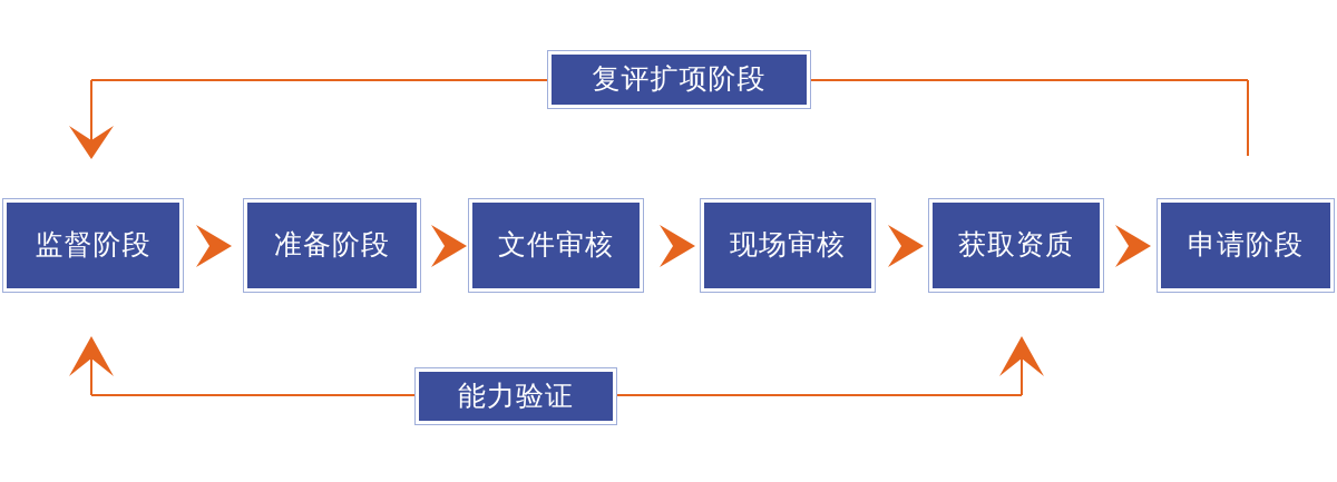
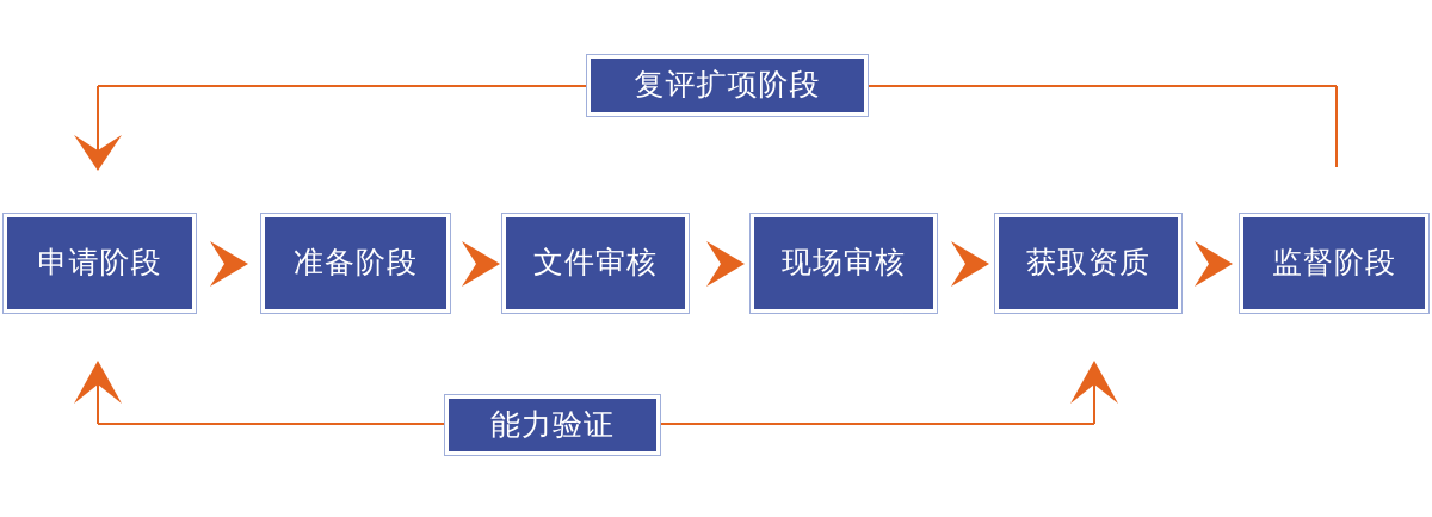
  复评扩项阶段
- 监督阶段
+ 申请阶段
  准备阶段
  文件审核
  现场审核
  获取资质
- 申请阶段
+ 监督阶段
  能力验证
